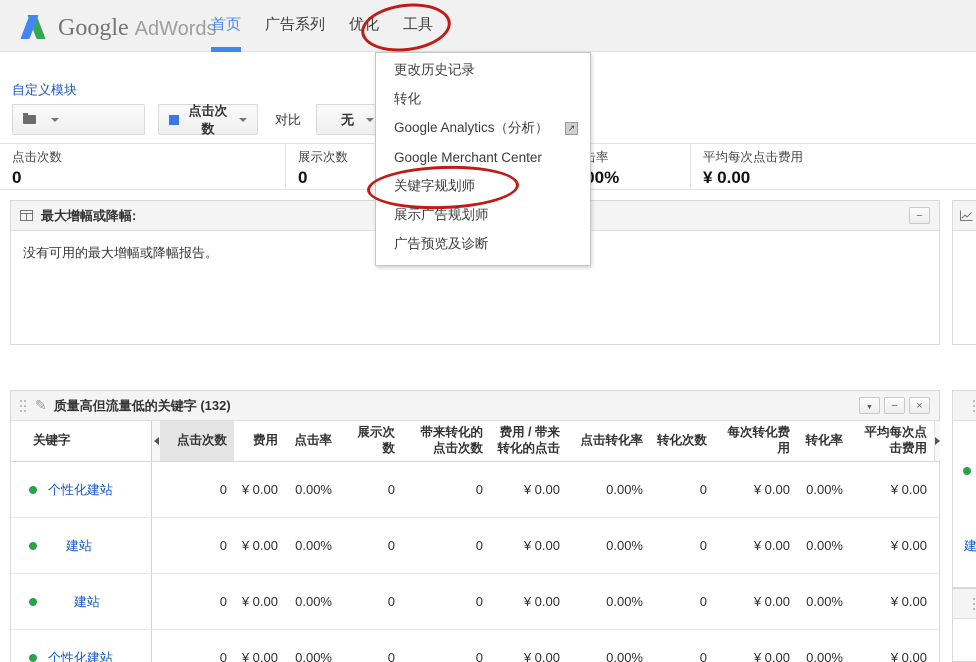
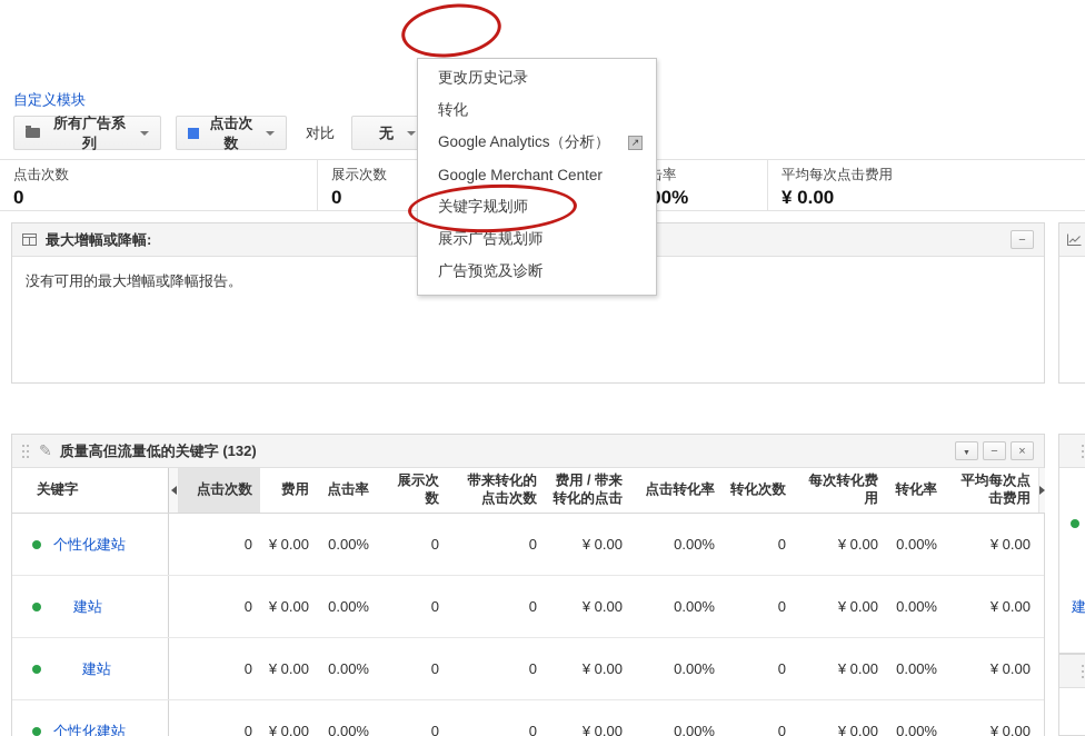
- Google
- AdWords
- 首页
- 广告系列
- 优化
- 工具
  自定义模块
+ 所有广告系列
  点击次数
  对比
  无
  点击次数
  0
  展示次数
  0
  平均每次点击费用
  ¥ 0.00
  最大增幅或降幅:
  −
  没有可用的最大增幅或降幅报告。
  ✎
  质量高但流量低的关键字 (132)
  −
  ×
  关键字
  点击次数
  费用
  点击率
  展示次数
  带来转化的点击次数
  费用 / 带来转化的点击
  点击转化率
  转化次数
  每次转化费用
  转化率
  平均每次点击费用
  个性化建站
  0
  ¥ 0.00
  0.00%
  0
  0
  ¥ 0.00
  0.00%
  0
  ¥ 0.00
  0.00%
  ¥ 0.00
  建站
  0
  ¥ 0.00
  0.00%
  0
  0
  ¥ 0.00
  0.00%
  0
  ¥ 0.00
  0.00%
  ¥ 0.00
  建站
  0
  ¥ 0.00
  0.00%
  0
  0
  ¥ 0.00
  0.00%
  0
  ¥ 0.00
  0.00%
  ¥ 0.00
  个性化建站
  0
  ¥ 0.00
  0.00%
  0
  0
  ¥ 0.00
  0.00%
  0
  ¥ 0.00
  0.00%
  ¥ 0.00
  建
  更改历史记录
  转化
  Google Analytics（分析）
  ↗
  Google Merchant Center
  关键字规划师
  展示广告规划师
  广告预览及诊断
